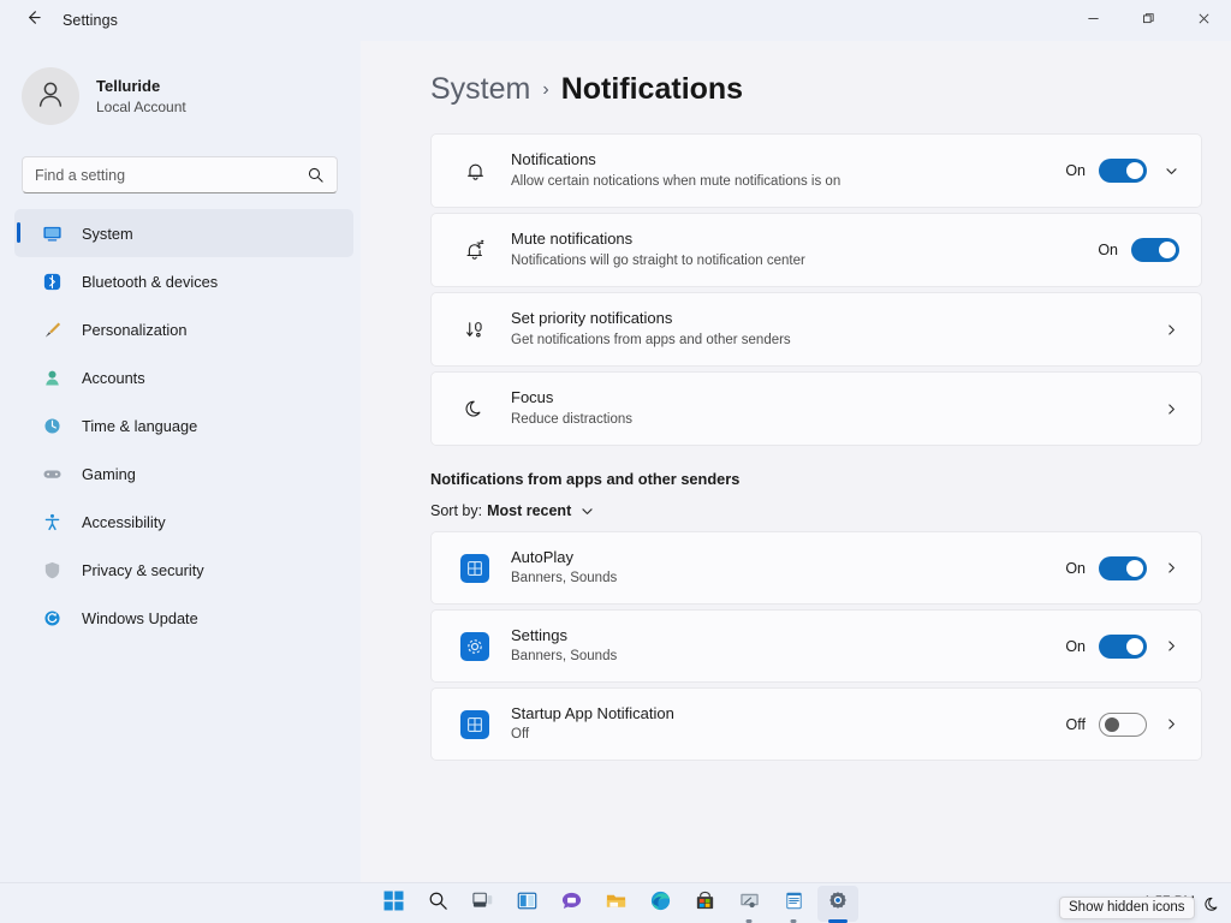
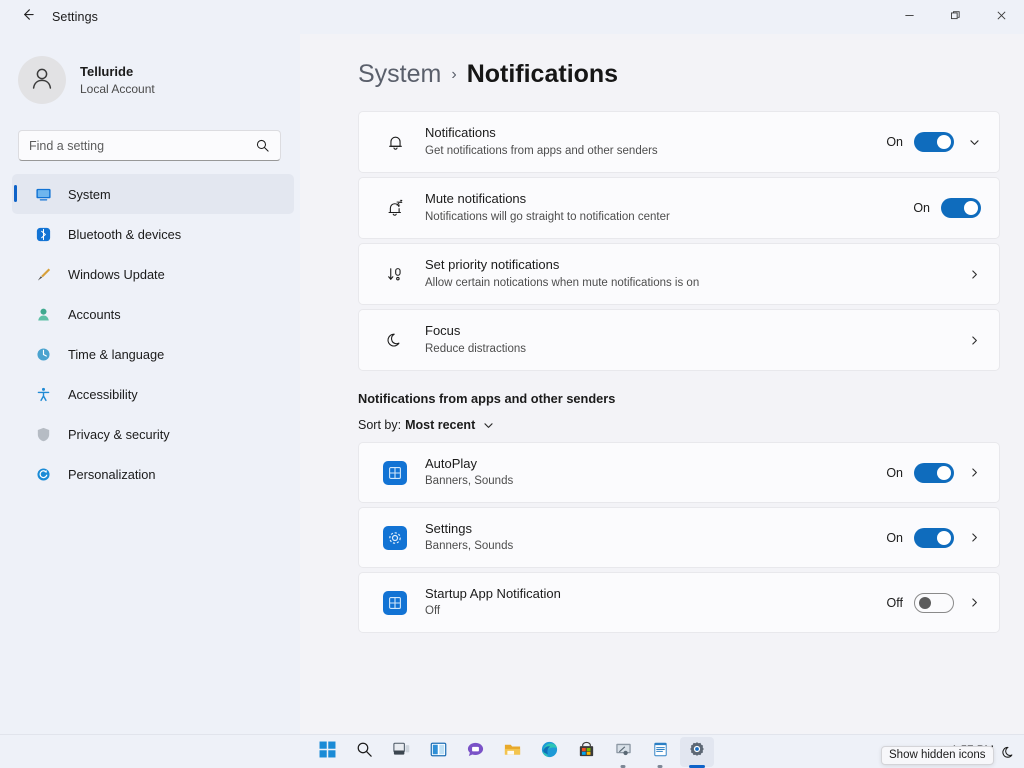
  Settings
  Telluride
  Local Account
  Find a setting
  System
  Bluetooth & devices
- Personalization
+ Windows Update
  Accounts
  Time & language
- Gaming
  Accessibility
  Privacy & security
- Windows Update
+ Personalization
  System
  ›
  Notifications
  Notifications
- Allow certain notications when mute notifications is on
+ Get notifications from apps and other senders
  On
  Mute notifications
  Notifications will go straight to notification center
  On
  Set priority notifications
- Get notifications from apps and other senders
+ Allow certain notications when mute notifications is on
  Focus
  Reduce distractions
  Notifications from apps and other senders
  Sort by:
  Most recent
  AutoPlay
  Banners, Sounds
  On
  Settings
  Banners, Sounds
  On
  Startup App Notification
  Off
  Off
  Show hidden icons
